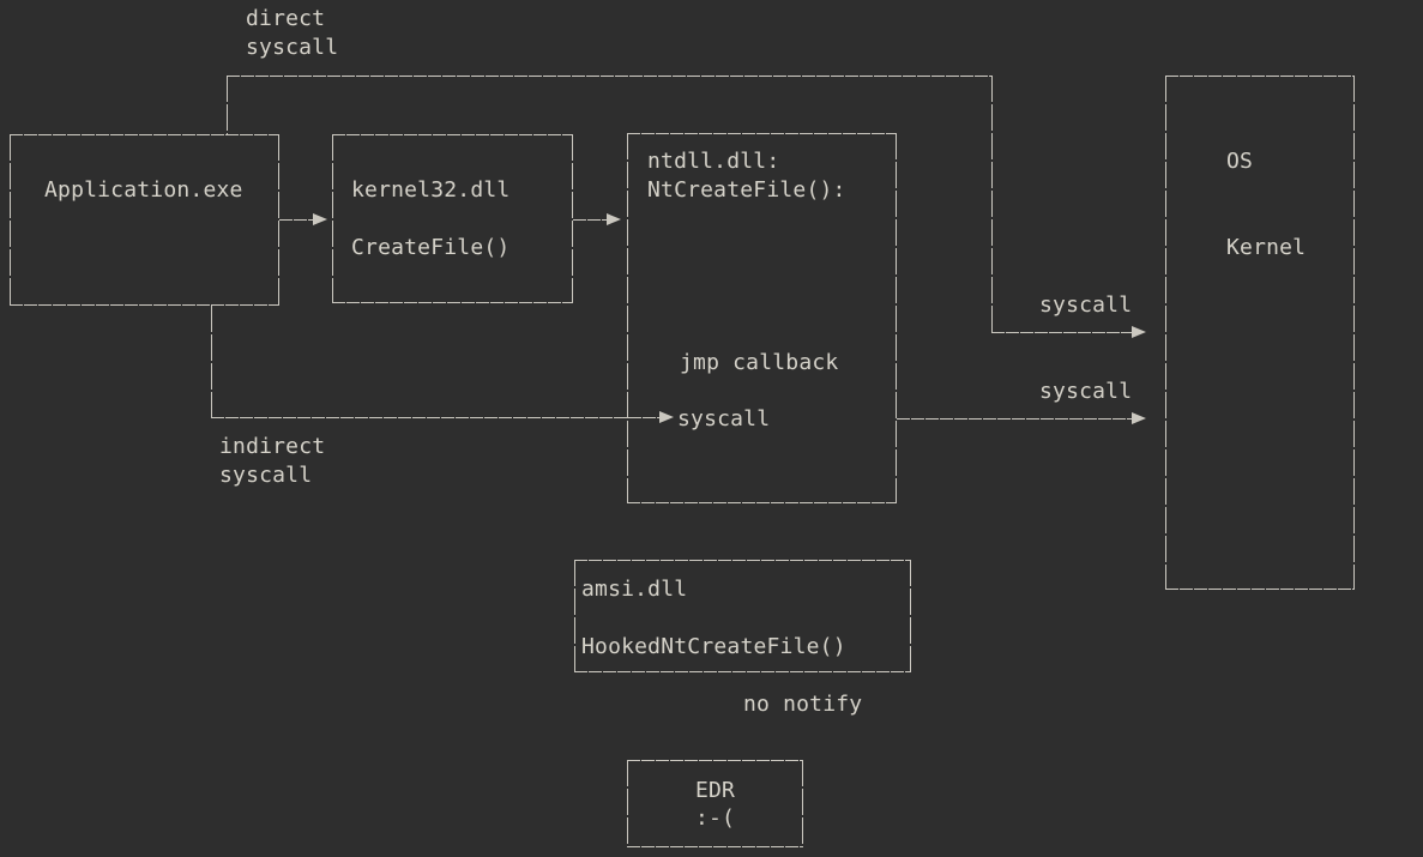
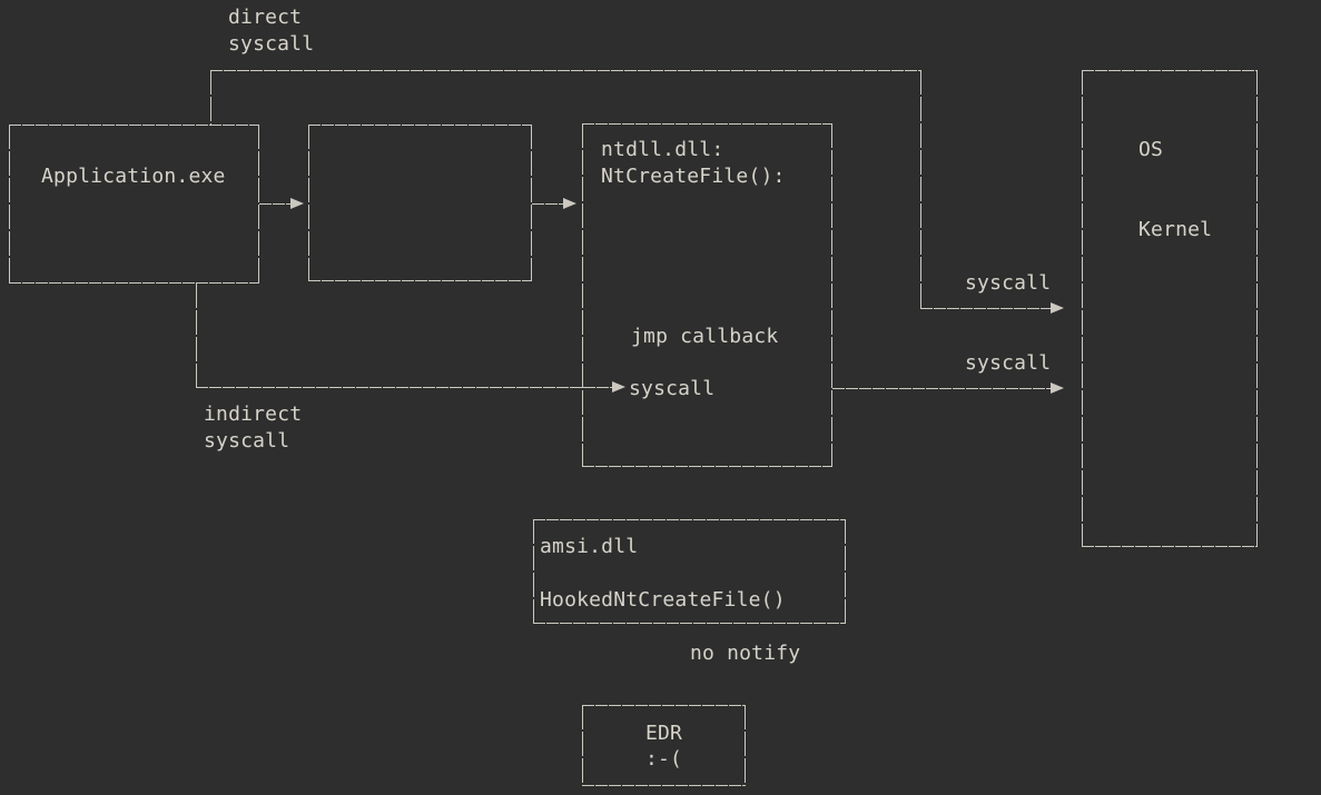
  direct
  syscall
  indirect
  syscall
  Application.exe
- kernel32.dll
- CreateFile()
  ntdll.dll:
  NtCreateFile():
  jmp callback
  syscall
  OS
  Kernel
  syscall
  syscall
  amsi.dll
  HookedNtCreateFile()
  no notify
  EDR
  :-(
